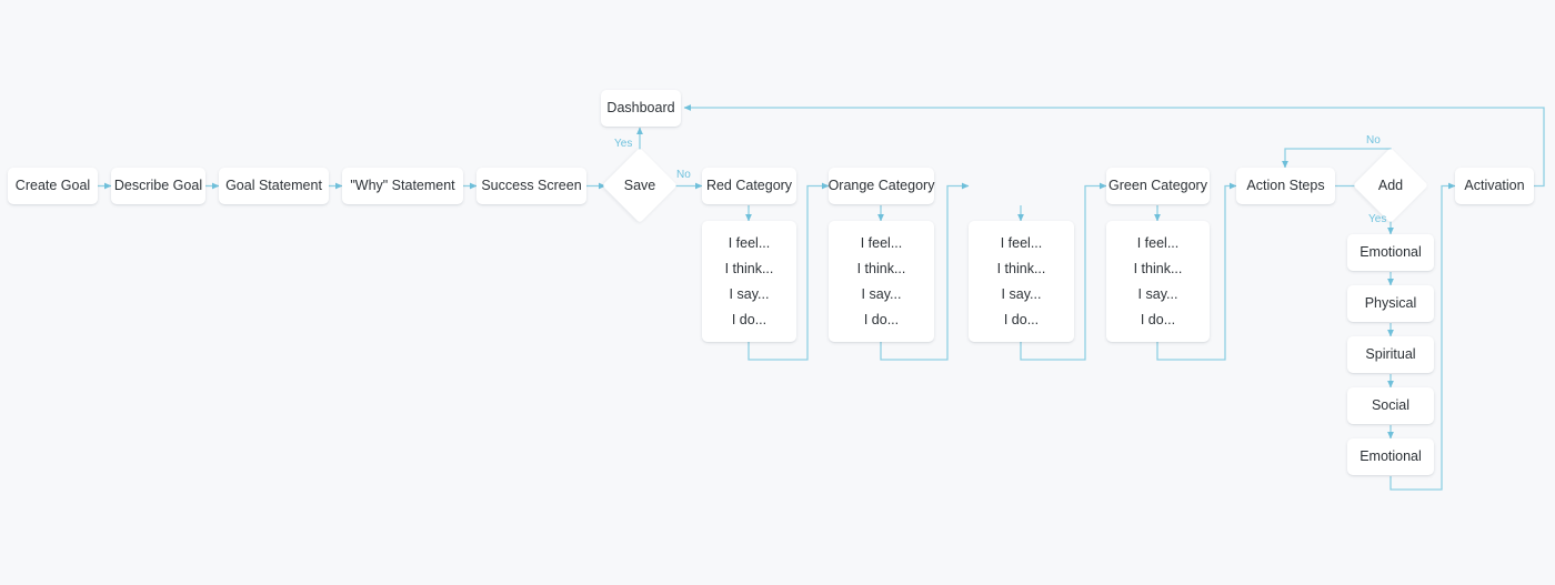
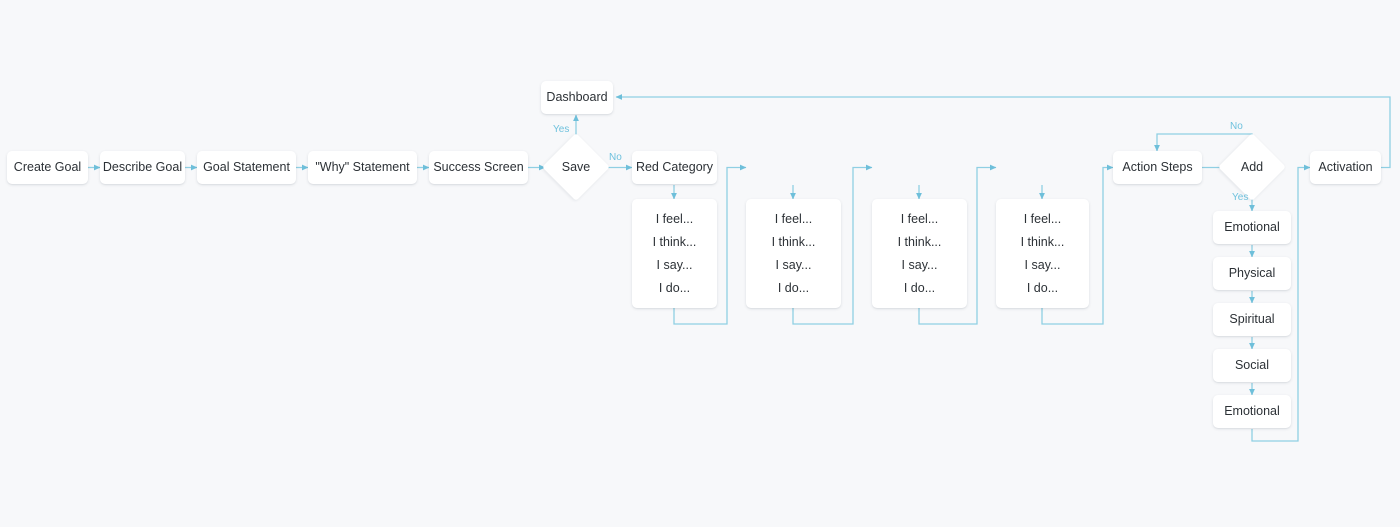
  Create Goal
  Describe Goal
  Goal Statement
  "Why" Statement
  Success Screen
  Save
  Yes
  No
  Dashboard
  Red Category
- Orange Category
- Green Category
  I feel...
  I think...
  I say...
  I do...
  I feel...
  I think...
  I say...
  I do...
  I feel...
  I think...
  I say...
  I do...
  I feel...
  I think...
  I say...
  I do...
  Action Steps
  Add
  No
  Yes
  Emotional
  Physical
  Spiritual
  Social
  Emotional
  Activation
